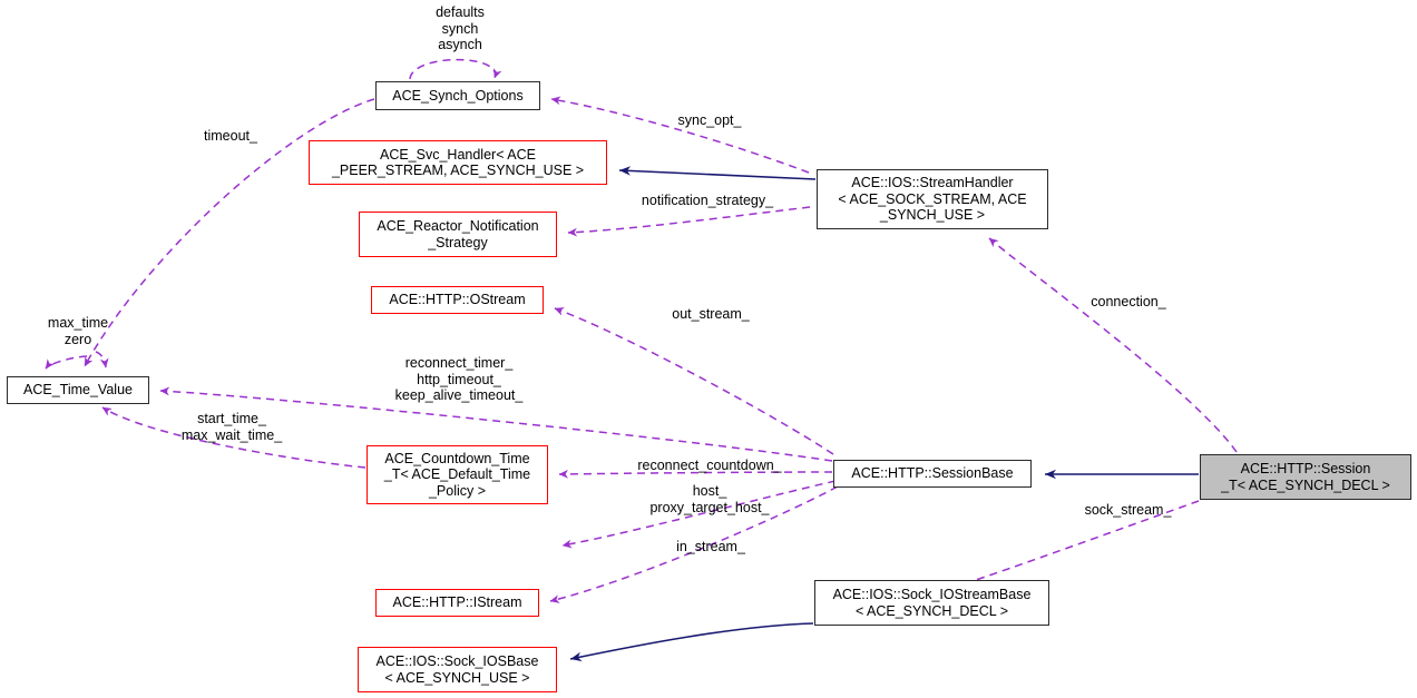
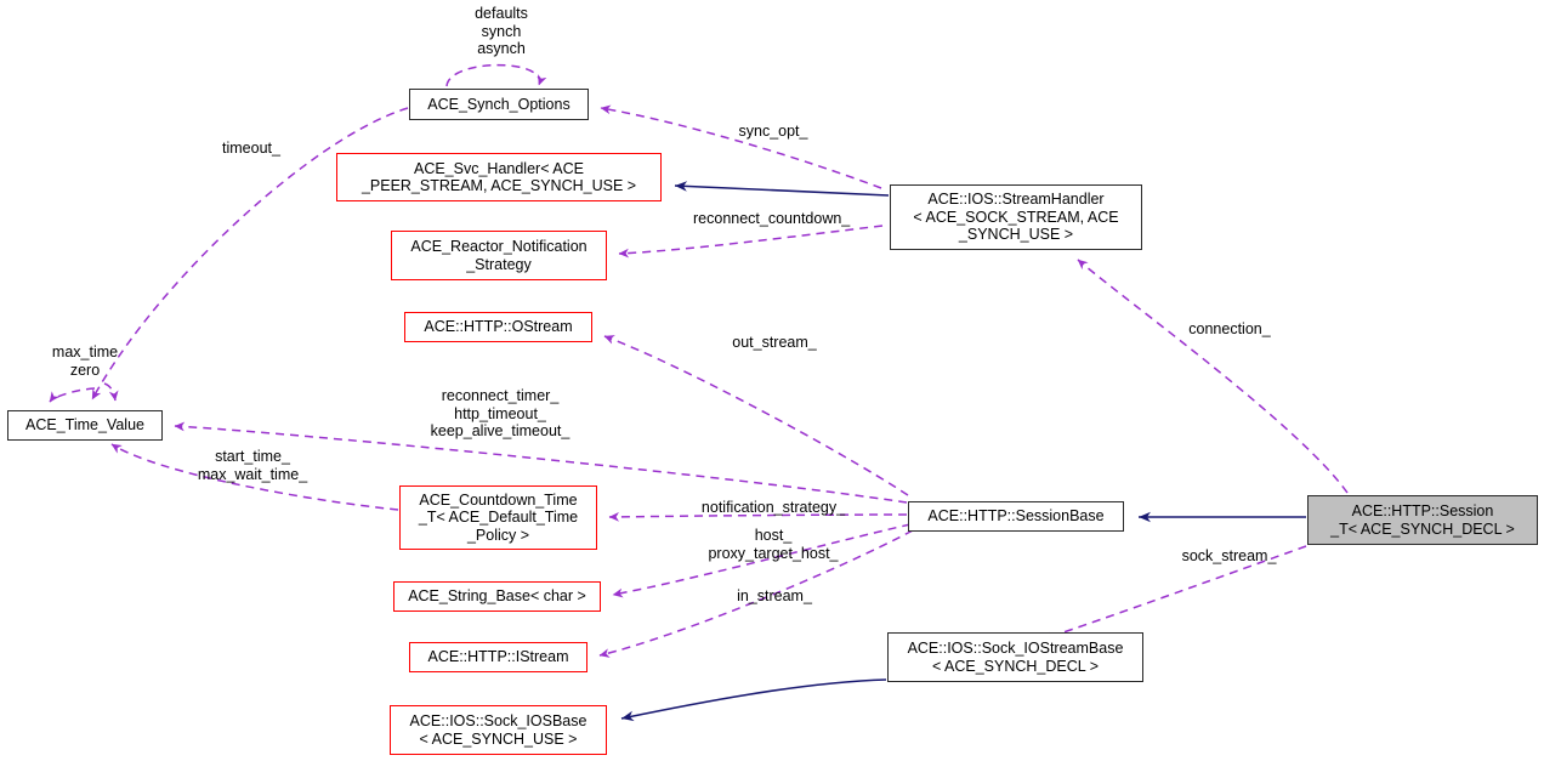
  ACE_Synch_Options
  ACE_Svc_Handler< ACE
  _PEER_STREAM, ACE_SYNCH_USE >
  ACE_Reactor_Notification
  _Strategy
  ACE::HTTP::OStream
  ACE_Time_Value
  ACE_Countdown_Time
  _T< ACE_Default_Time
  _Policy >
+ ACE_String_Base< char >
  ACE::HTTP::IStream
  ACE::IOS::Sock_IOSBase
  < ACE_SYNCH_USE >
  ACE::IOS::StreamHandler
  < ACE_SOCK_STREAM, ACE
  _SYNCH_USE >
  ACE::HTTP::SessionBase
  ACE::IOS::Sock_IOStreamBase
  < ACE_SYNCH_DECL >
  ACE::HTTP::Session
  _T< ACE_SYNCH_DECL >
  defaults
  synch
  asynch
  timeout_
  sync_opt_
- notification_strategy_
+ reconnect_countdown_
  out_stream_
  max_time
  zero
  reconnect_timer_
  http_timeout_
  keep_alive_timeout_
  start_time_
  max_wait_time_
  connection_
- reconnect_countdown_
+ notification_strategy_
  host_
  proxy_target_host_
  in_stream_
  sock_stream_
